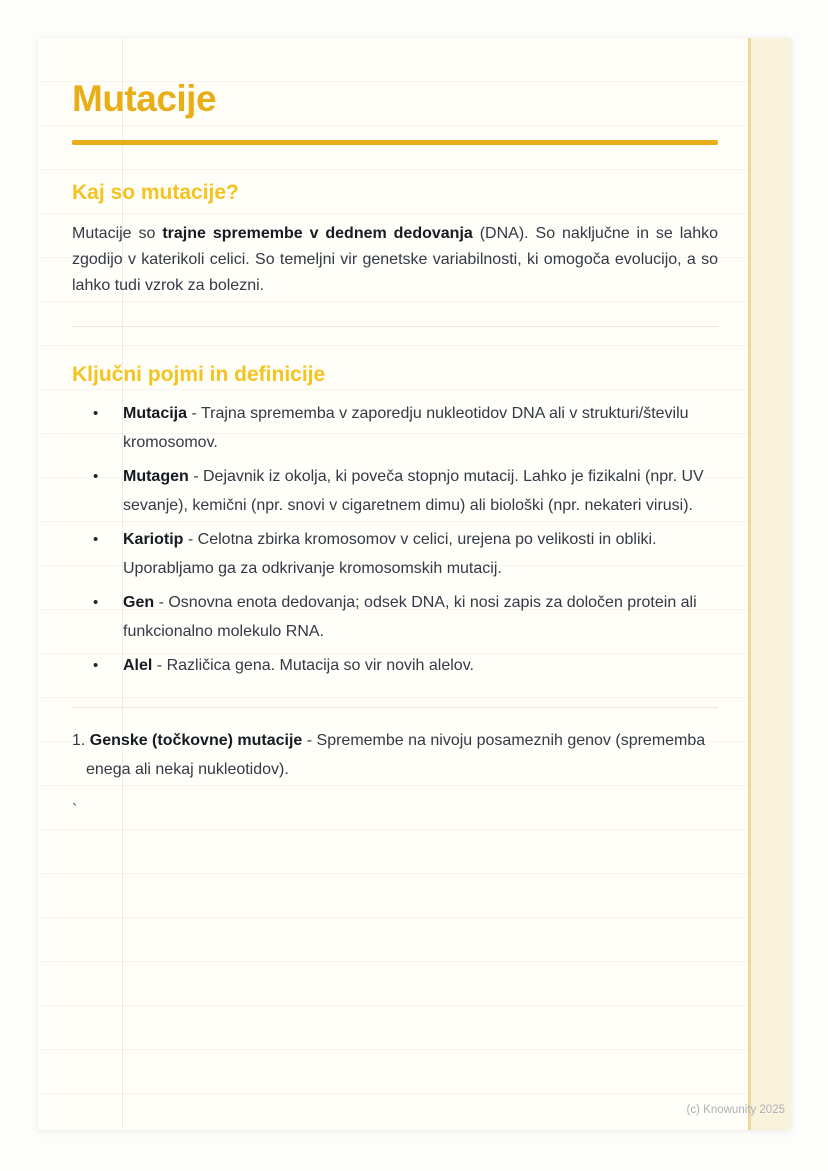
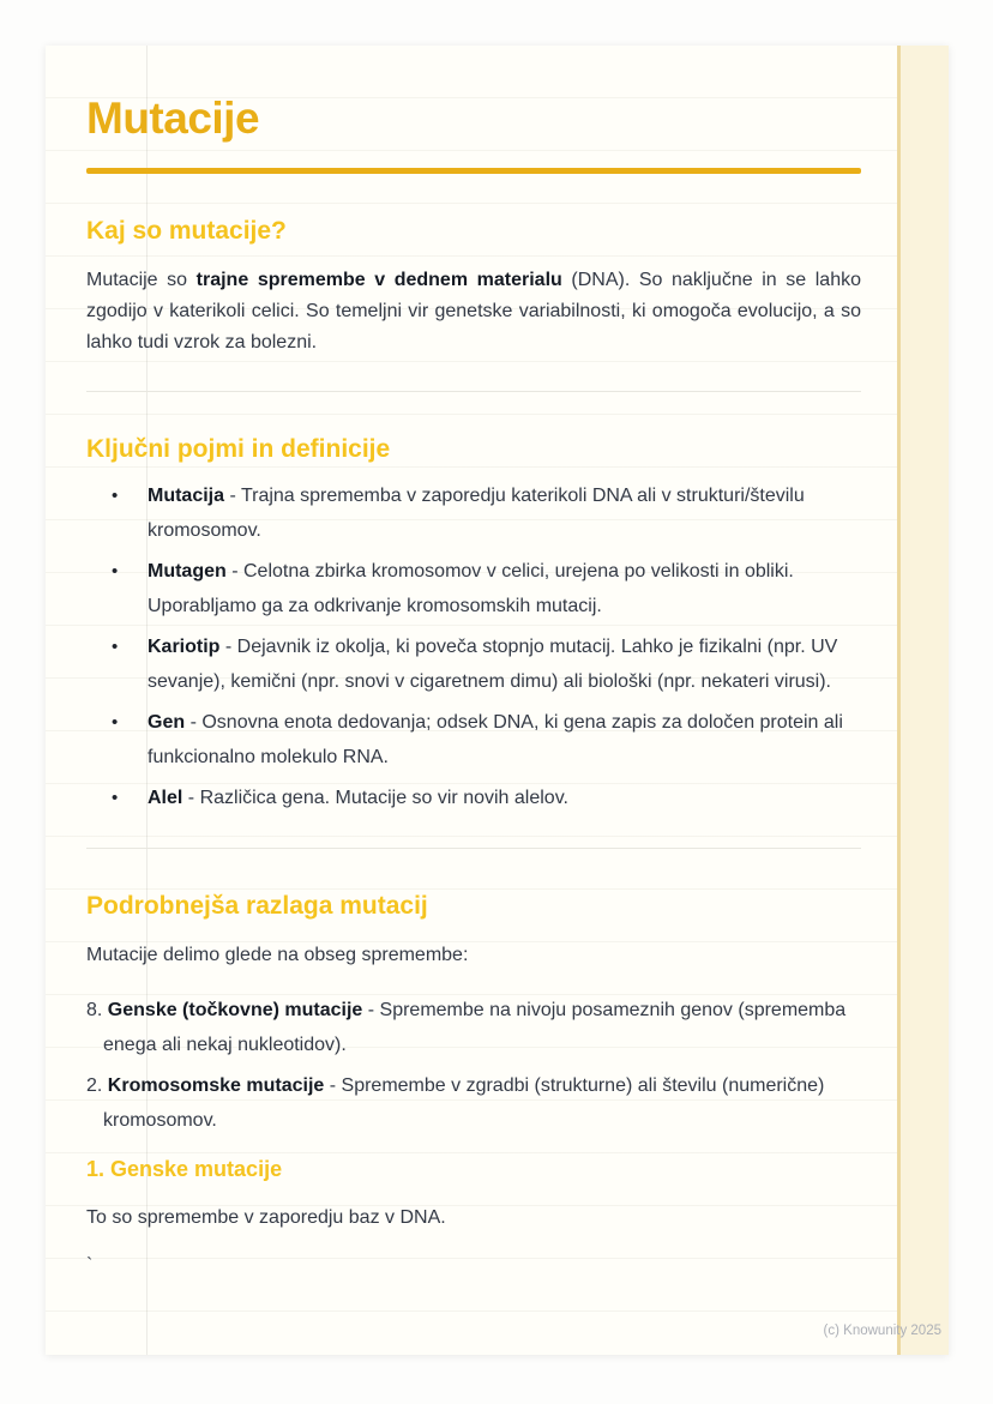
  Mutacije
  Kaj so mutacije?
- Mutacije so trajne spremembe v dednem dedovanja (DNA). So naključne in se lahko zgodijo v katerikoli celici. So temeljni vir genetske variabilnosti, ki omogoča evolucijo, a so lahko tudi vzrok za bolezni.
+ Mutacije so trajne spremembe v dednem materialu (DNA). So naključne in se lahko zgodijo v katerikoli celici. So temeljni vir genetske variabilnosti, ki omogoča evolucijo, a so lahko tudi vzrok za bolezni.
  Ključni pojmi in definicije
  •
- Mutacija - Trajna sprememba v zaporedju nukleotidov DNA ali v strukturi/številu kromosomov.
+ Mutacija - Trajna sprememba v zaporedju katerikoli DNA ali v strukturi/številu kromosomov.
  •
- Mutagen - Dejavnik iz okolja, ki poveča stopnjo mutacij. Lahko je fizikalni (npr. UV sevanje), kemični (npr. snovi v cigaretnem dimu) ali biološki (npr. nekateri virusi).
+ Mutagen - Celotna zbirka kromosomov v celici, urejena po velikosti in obliki. Uporabljamo ga za odkrivanje kromosomskih mutacij.
  •
- Kariotip - Celotna zbirka kromosomov v celici, urejena po velikosti in obliki. Uporabljamo ga za odkrivanje kromosomskih mutacij.
+ Kariotip - Dejavnik iz okolja, ki poveča stopnjo mutacij. Lahko je fizikalni (npr. UV sevanje), kemični (npr. snovi v cigaretnem dimu) ali biološki (npr. nekateri virusi).
  •
- Gen - Osnovna enota dedovanja; odsek DNA, ki nosi zapis za določen protein ali funkcionalno molekulo RNA.
+ Gen - Osnovna enota dedovanja; odsek DNA, ki gena zapis za določen protein ali funkcionalno molekulo RNA.
  •
- Alel - Različica gena. Mutacija so vir novih alelov.
+ Alel - Različica gena. Mutacije so vir novih alelov.
+ Podrobnejša razlaga mutacij
+ Mutacije delimo glede na obseg spremembe:
- 1. Genske (točkovne) mutacije - Spremembe na nivoju posameznih genov (sprememba enega ali nekaj nukleotidov).
+ 8. Genske (točkovne) mutacije - Spremembe na nivoju posameznih genov (sprememba enega ali nekaj nukleotidov).
+ 2. Kromosomske mutacije - Spremembe v zgradbi (strukturne) ali številu (numerične) kromosomov.
+ 1. Genske mutacije
+ To so spremembe v zaporedju baz v DNA.
  `
  (c) Knowunity 2025
